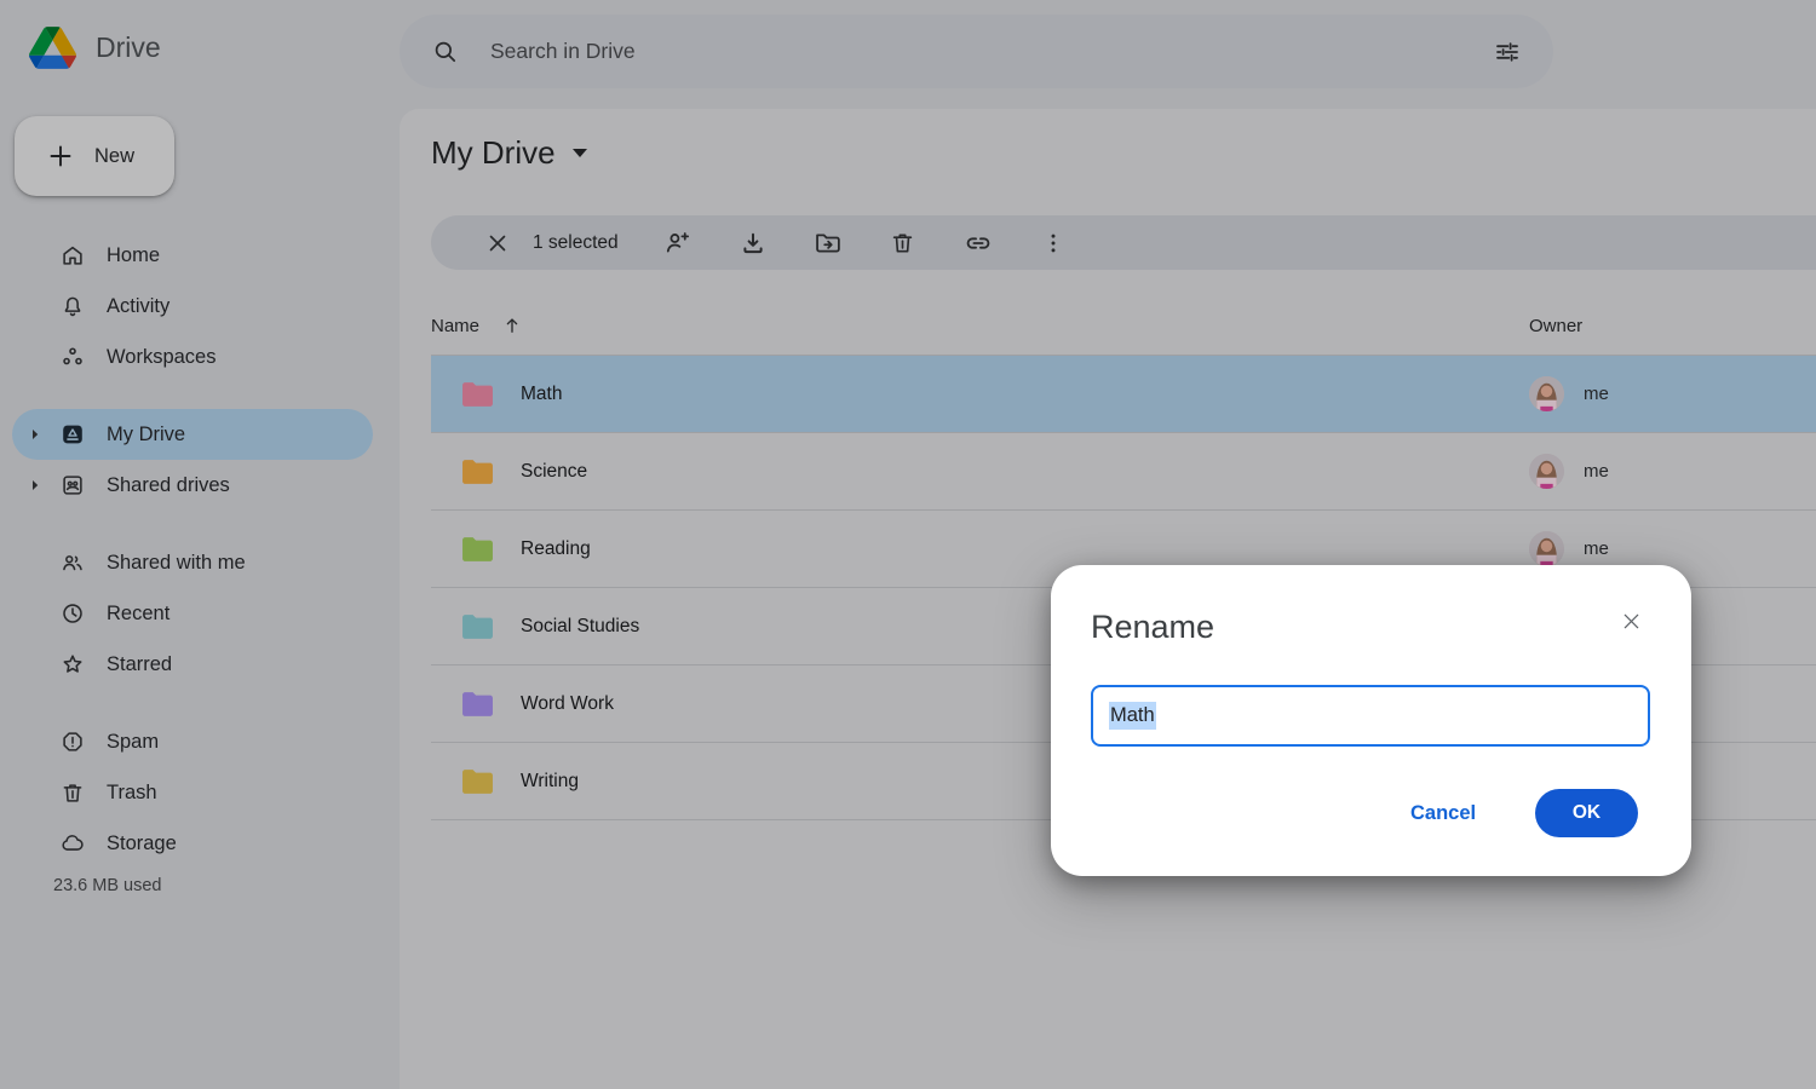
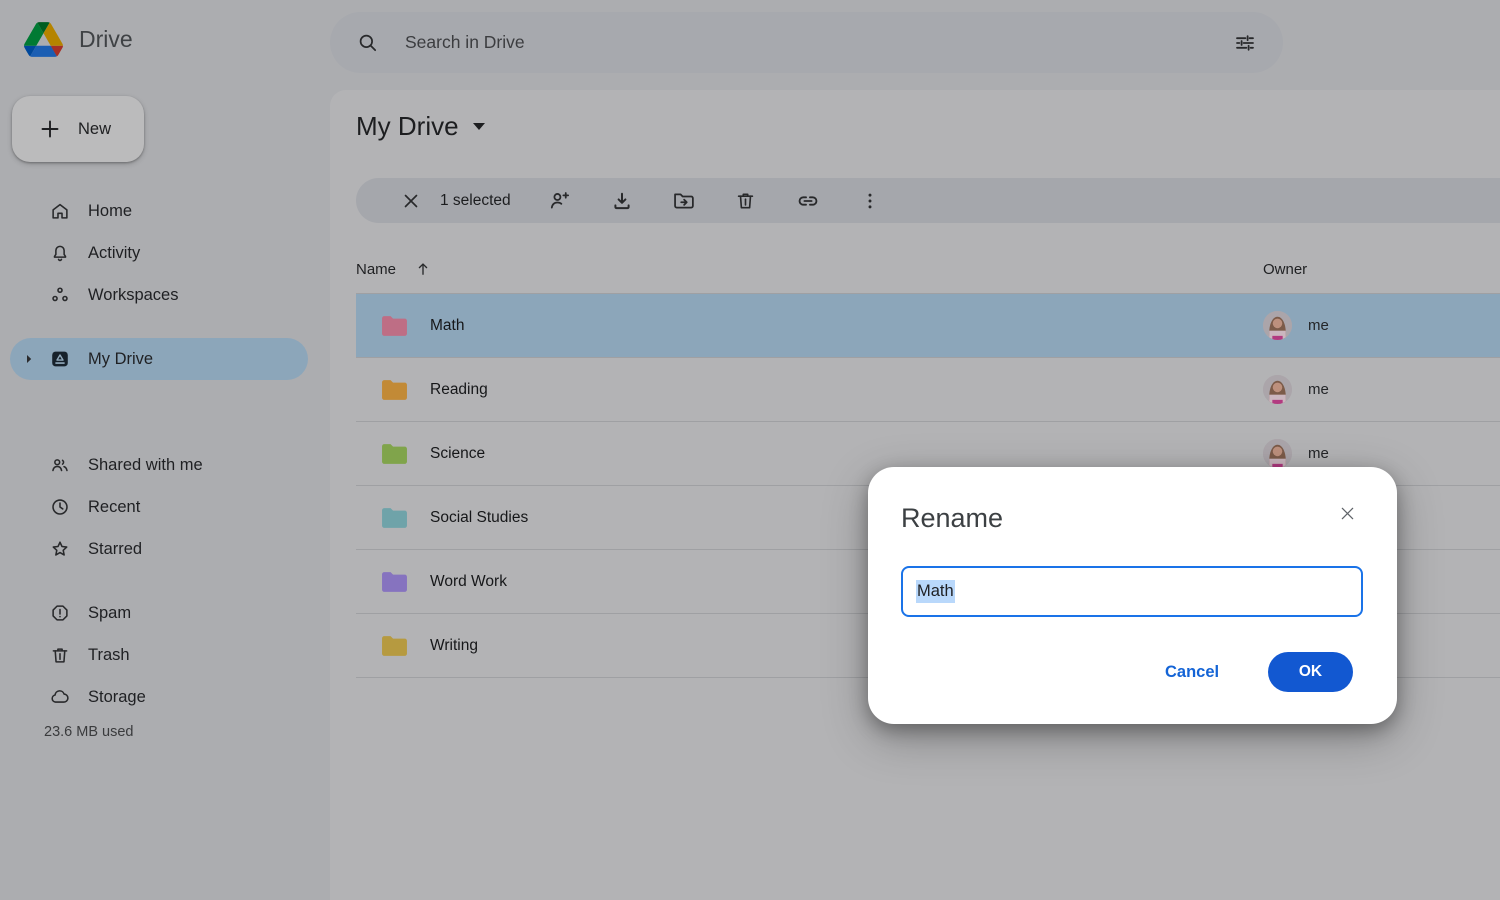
  Drive
  New
  Home
  Activity
  Workspaces
  My Drive
- Shared drives
  Shared with me
  Recent
  Starred
  Spam
  Trash
  Storage
  23.6 MB used
  Search in Drive
  My Drive
  1 selected
  Name
  Owner
  Math
  me
- Science
+ Reading
  me
- Reading
+ Science
  me
  Social Studies
  Word Work
  Writing
  Rename
  Math
  Cancel
  OK
